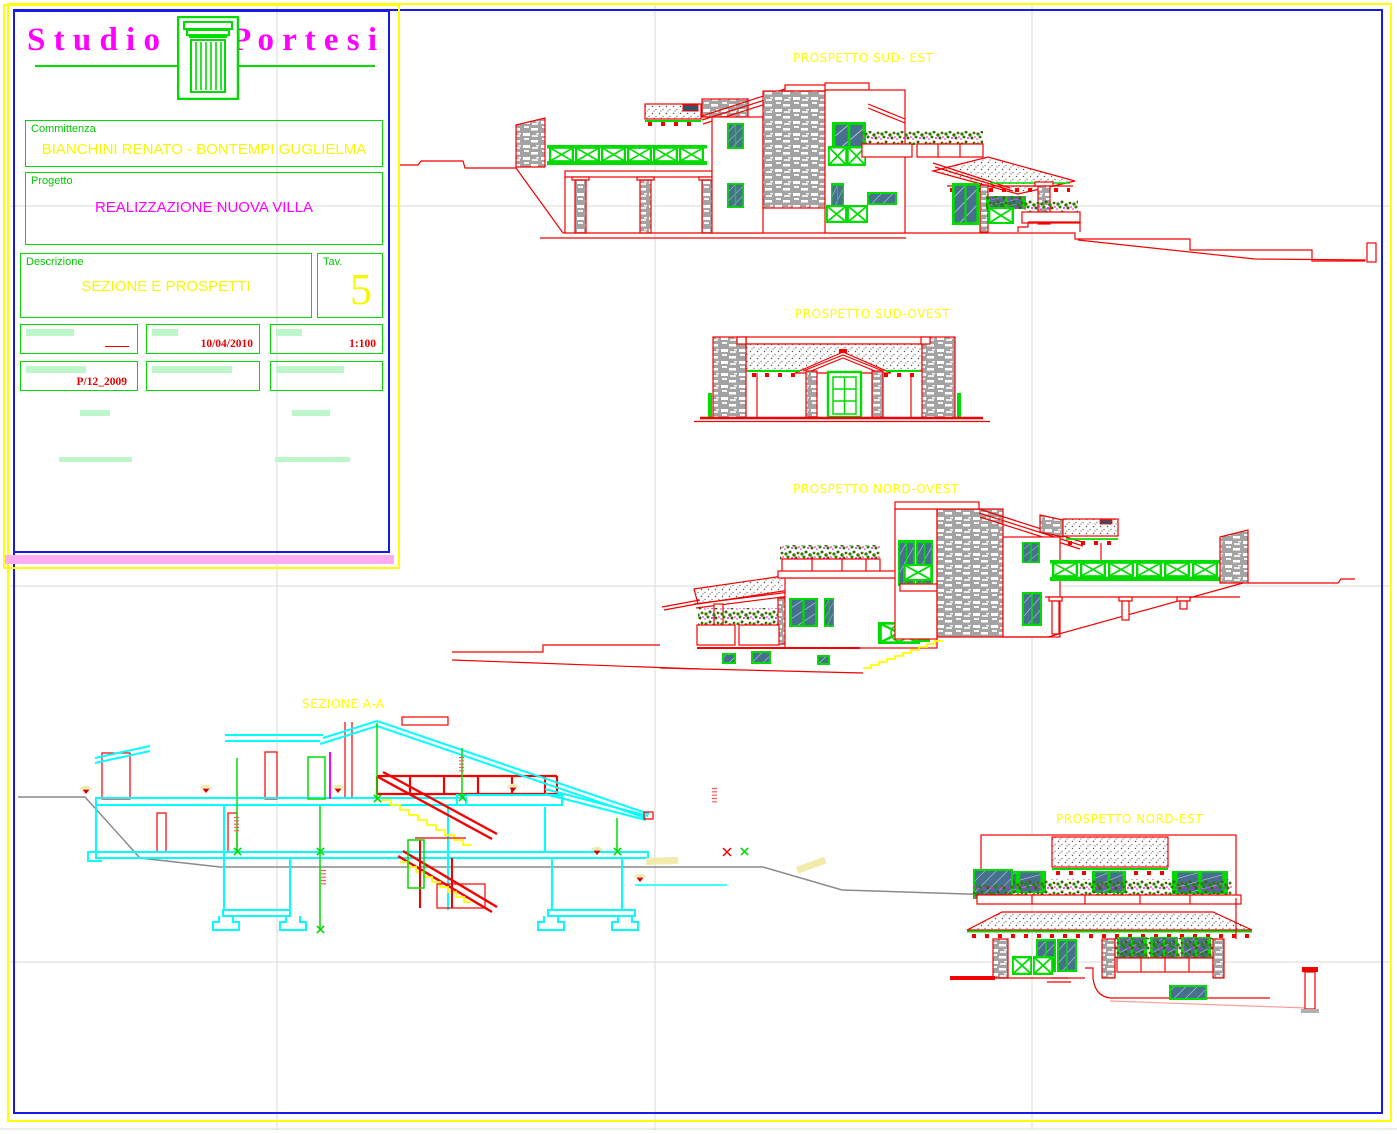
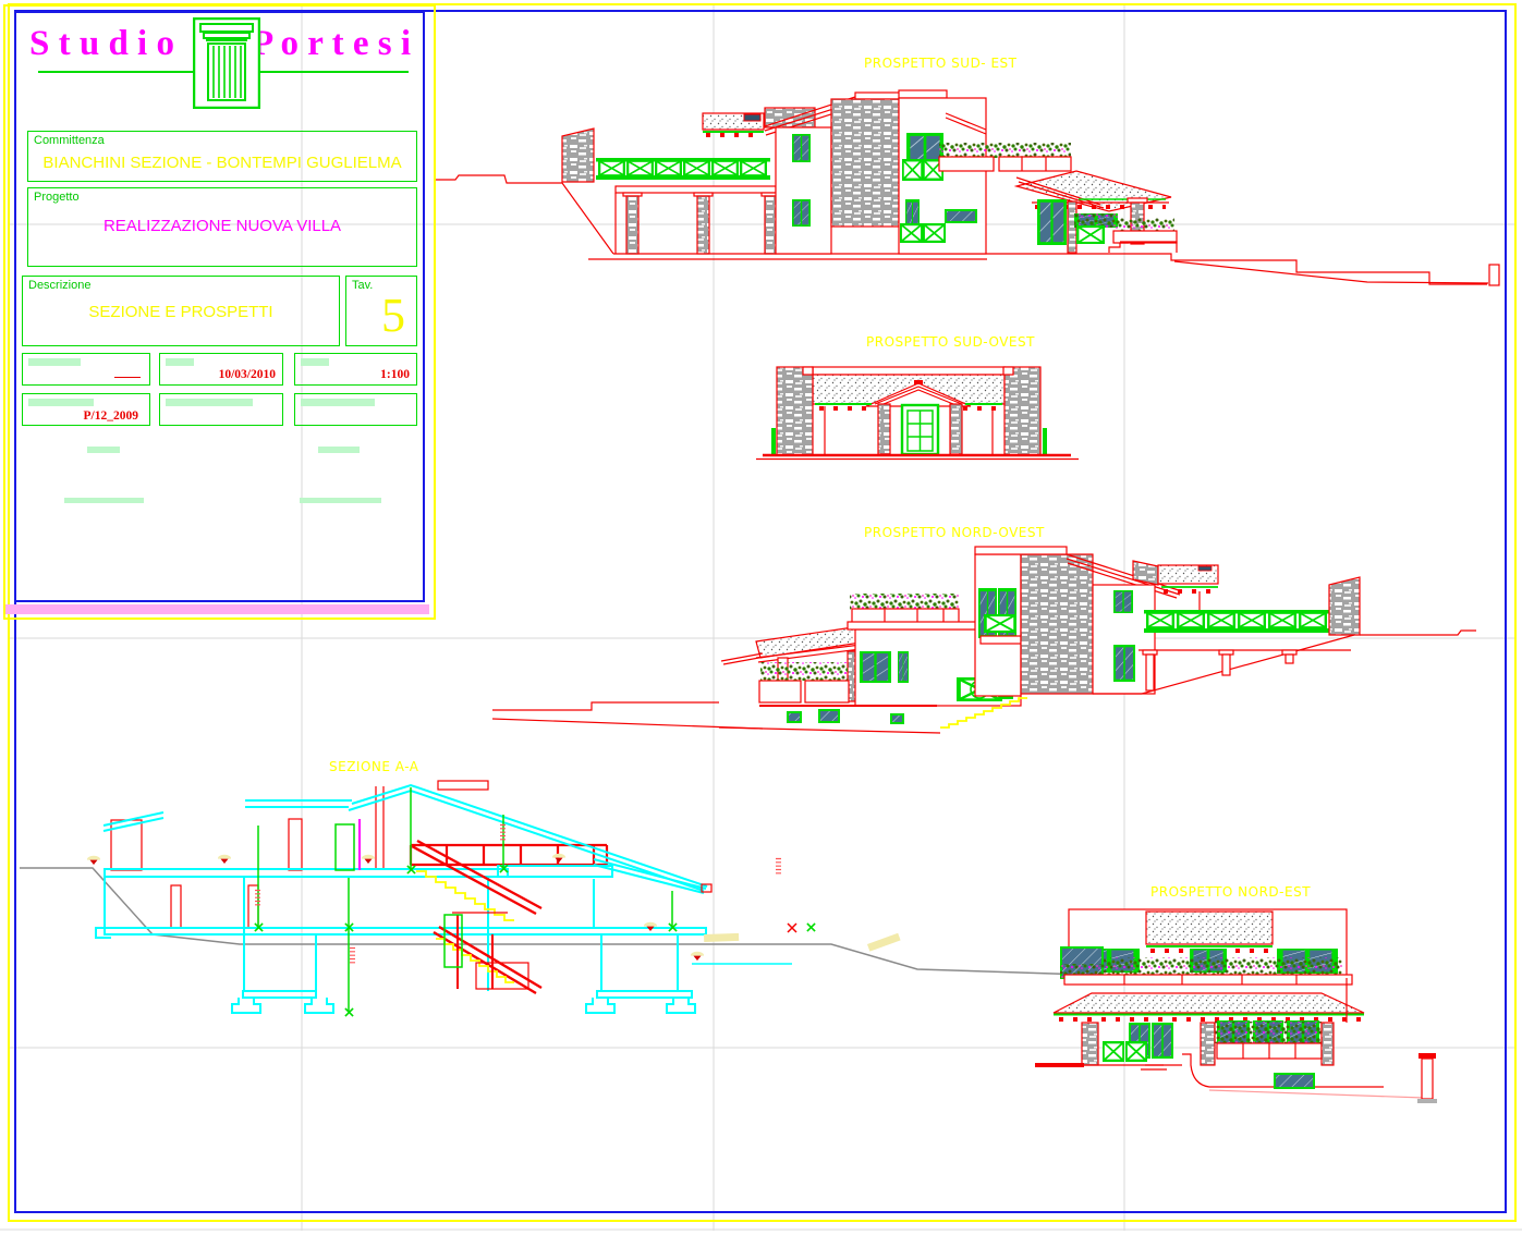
  PROSPETTO SUD- EST
  PROSPETTO SUD-OVEST
  PROSPETTO NORD-OVEST
  SEZIONE A-A
  PROSPETTO NORD-EST
  S t u d i o
  P o r t e s i
  Committenza
- BIANCHINI RENATO - BONTEMPI GUGLIELMA
+ BIANCHINI SEZIONE - BONTEMPI GUGLIELMA
  Progetto
  REALIZZAZIONE NUOVA VILLA
  Descrizione
  SEZIONE E PROSPETTI
  Tav.
  5
- 10/04/2010
+ 10/03/2010
  1:100
  P/12_2009
